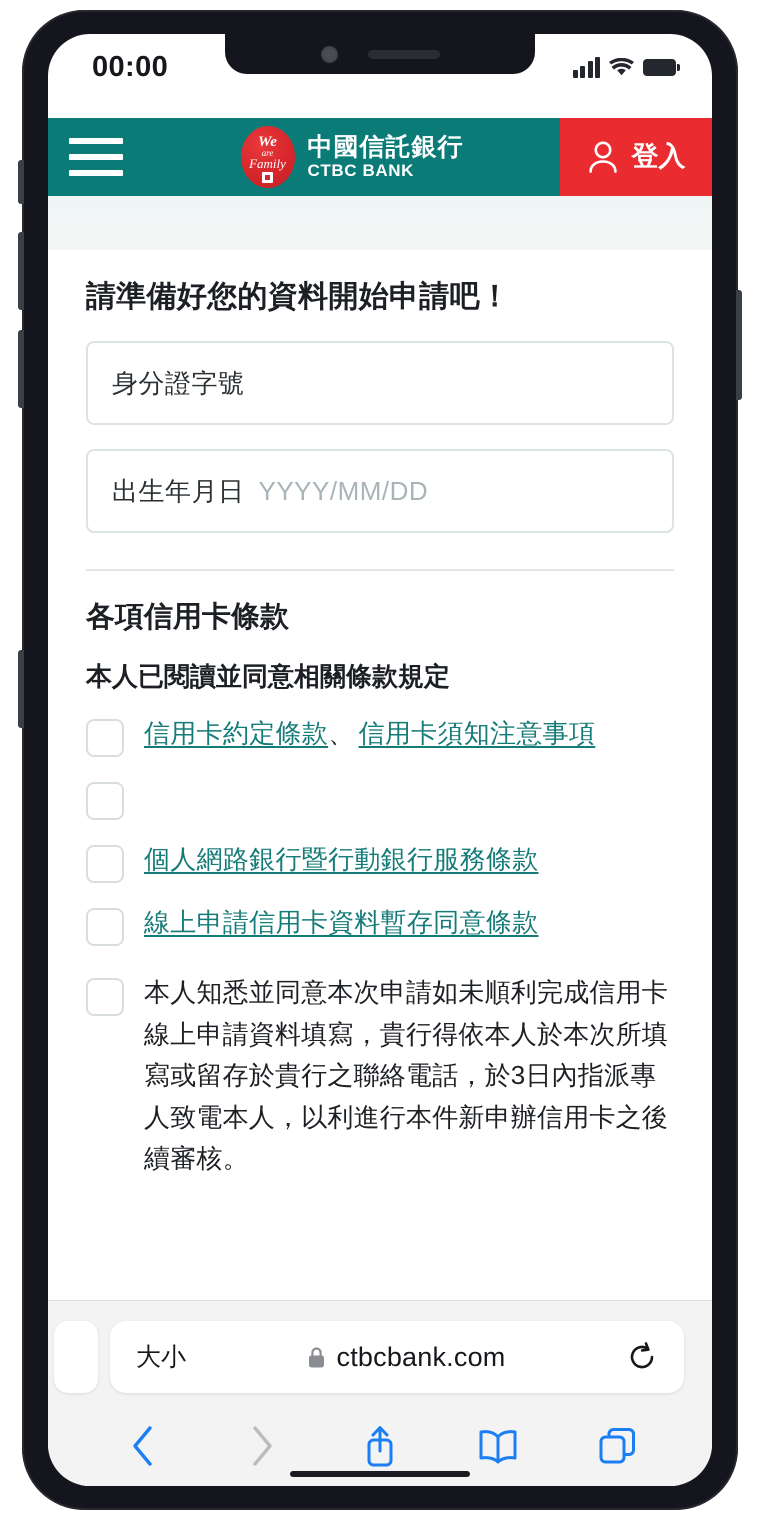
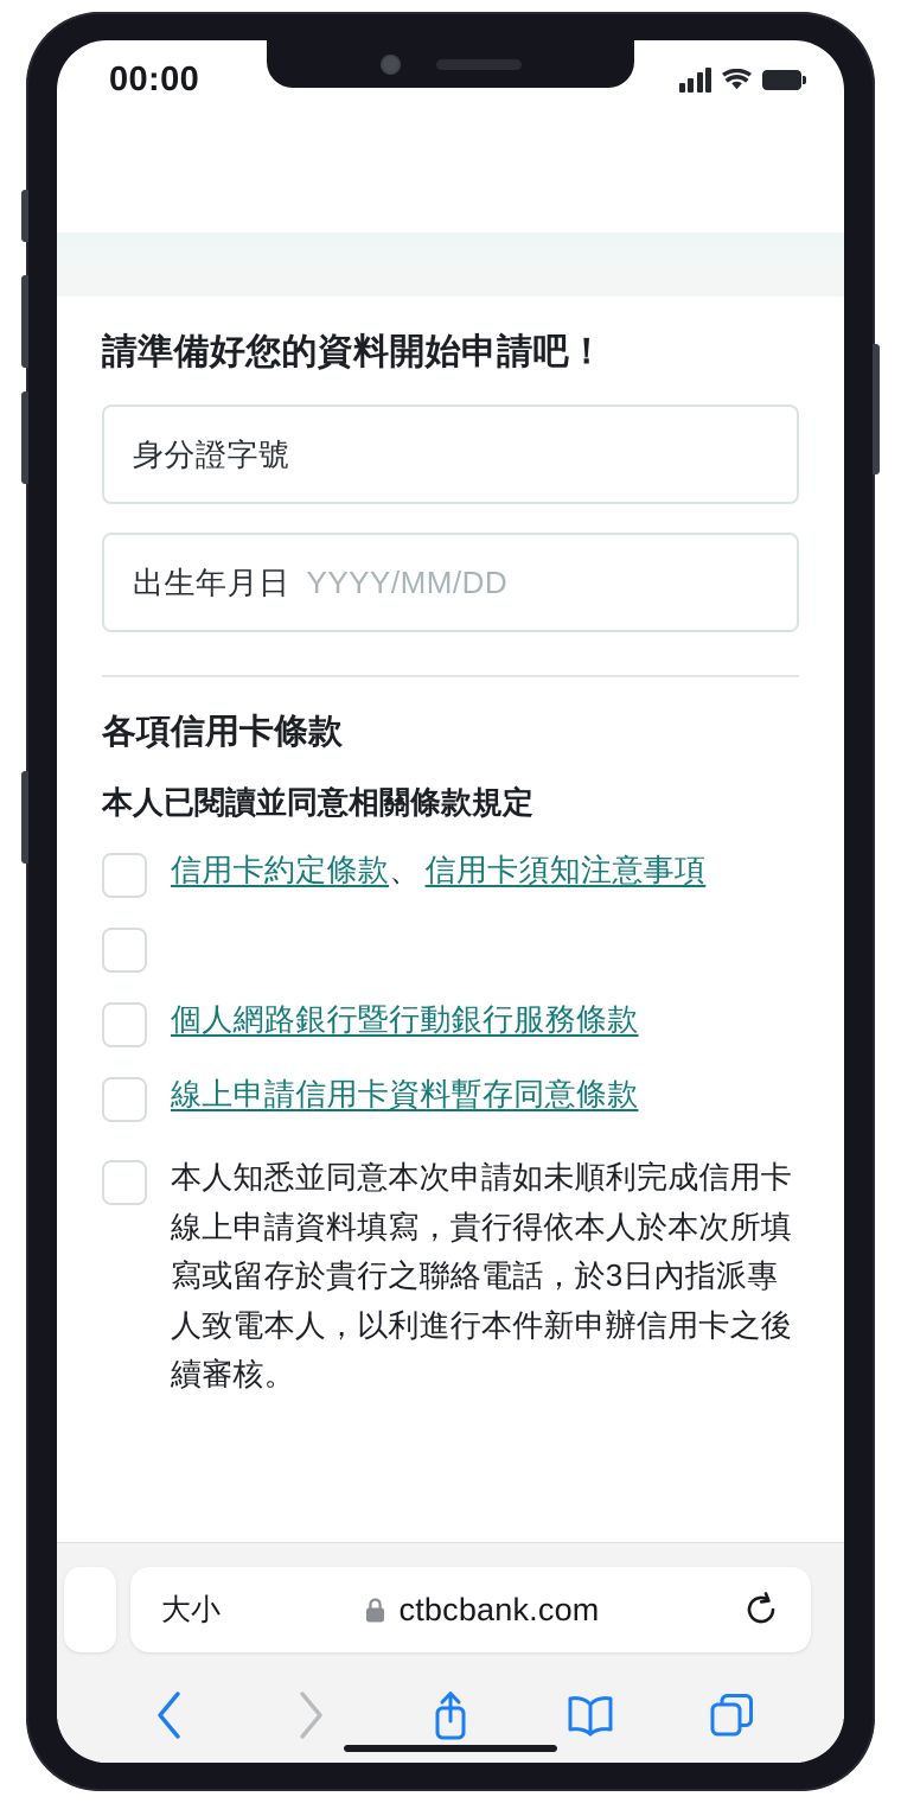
  00:00
- We
- are
- Family
- 中國信託銀行
- CTBC BANK
- 登入
  請準備好您的資料開始申請吧！
  身分證字號
  出生年月日
  YYYY/MM/DD
  各項信用卡條款
  本人已閱讀並同意相關條款規定
  信用卡約定條款、 信用卡須知注意事項
  個人網路銀行暨行動銀行服務條款
  線上申請信用卡資料暫存同意條款
  本人知悉並同意本次申請如未順利完成信用卡線上申請資料填寫，貴行得依本人於本次所填寫或留存於貴行之聯絡電話，於3日內指派專人致電本人，以利進行本件新申辦信用卡之後續審核。
  大小
  ctbcbank.com
